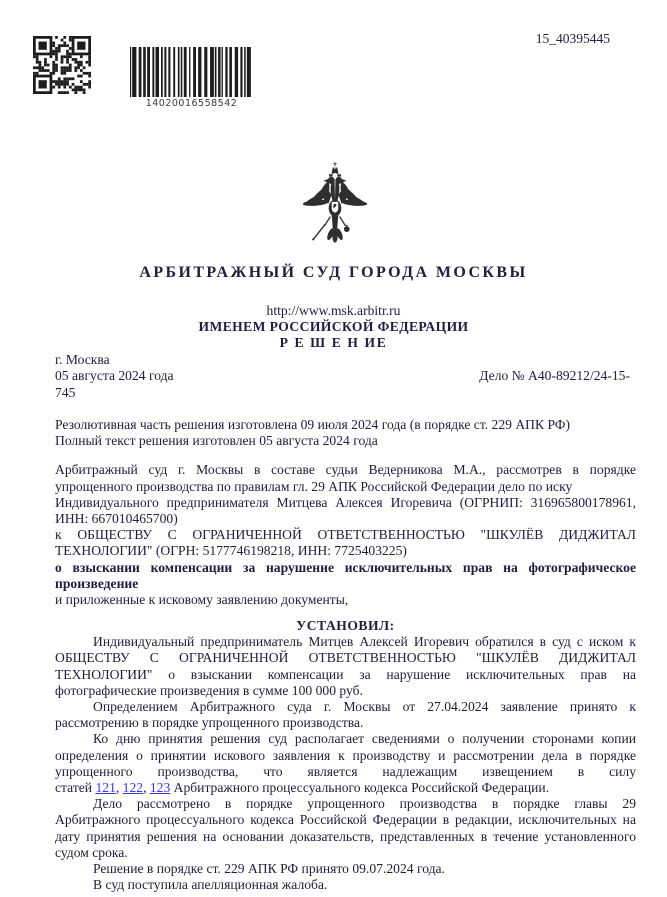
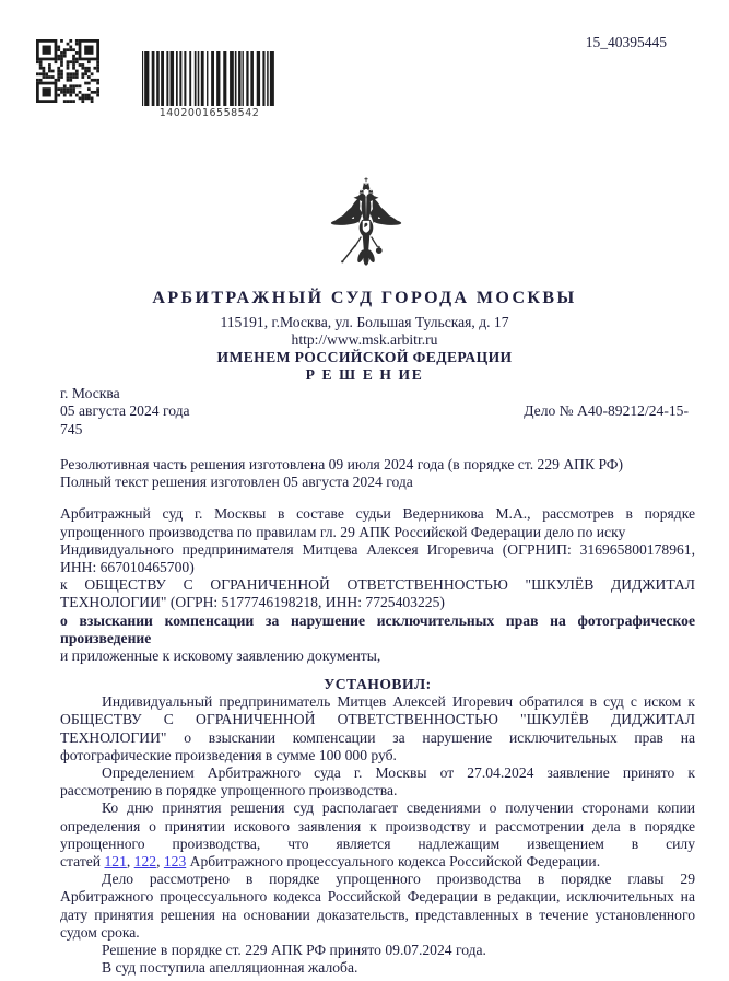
  14020016558542
  15_40395445
  АРБИТРАЖНЫЙ СУД ГОРОДА МОСКВЫ
+ 115191, г.Москва, ул. Большая Тульская, д. 17
  http://www.msk.arbitr.ru
  ИМЕНЕМ РОССИЙСКОЙ ФЕДЕРАЦИИ
  Р Е Ш Е Н ИЕ
  г. Москва
  05 августа 2024 года
  Дело № А40-89212/24-15-
  745
  Резолютивная часть решения изготовлена 09 июля 2024 года (в порядке ст. 229 АПК РФ)
  Полный текст решения изготовлен 05 августа 2024 года
  Арбитражный суд г. Москвы в составе судьи Ведерникова М.А., рассмотрев в порядке
  упрощенного производства по правилам гл. 29 АПК Российской Федерации дело по иску
  Индивидуального предпринимателя Митцева Алексея Игоревича (ОГРНИП: 316965800178961,
  ИНН: 667010465700)
  к ОБЩЕСТВУ С ОГРАНИЧЕННОЙ ОТВЕТСТВЕННОСТЬЮ "ШКУЛЁВ ДИДЖИТАЛ
  ТЕХНОЛОГИИ" (ОГРН: 5177746198218, ИНН: 7725403225)
  о взыскании компенсации за нарушение исключительных прав на фотографическое
  произведение
  и приложенные к исковому заявлению документы,
  УСТАНОВИЛ:
  Индивидуальный предприниматель Митцев Алексей Игоревич обратился в суд с иском к
  ОБЩЕСТВУ С ОГРАНИЧЕННОЙ ОТВЕТСТВЕННОСТЬЮ "ШКУЛЁВ ДИДЖИТАЛ
  ТЕХНОЛОГИИ" о взыскании компенсации за нарушение исключительных прав на
  фотографические произведения в сумме 100 000 руб.
  Определением Арбитражного суда г. Москвы от 27.04.2024 заявление принято к
  рассмотрению в порядке упрощенного производства.
  Ко дню принятия решения суд располагает сведениями о получении сторонами копии
  определения о принятии искового заявления к производству и рассмотрении дела в порядке
  упрощенного производства, что является надлежащим извещением в силу
  статей 121, 122, 123 Арбитражного процессуального кодекса Российской Федерации.
  Дело рассмотрено в порядке упрощенного производства в порядке главы 29
  Арбитражного процессуального кодекса Российской Федерации в редакции, исключительных на
  дату принятия решения на основании доказательств, представленных в течение установленного
  судом срока.
  Решение в порядке ст. 229 АПК РФ принято 09.07.2024 года.
  В суд поступила апелляционная жалоба.
